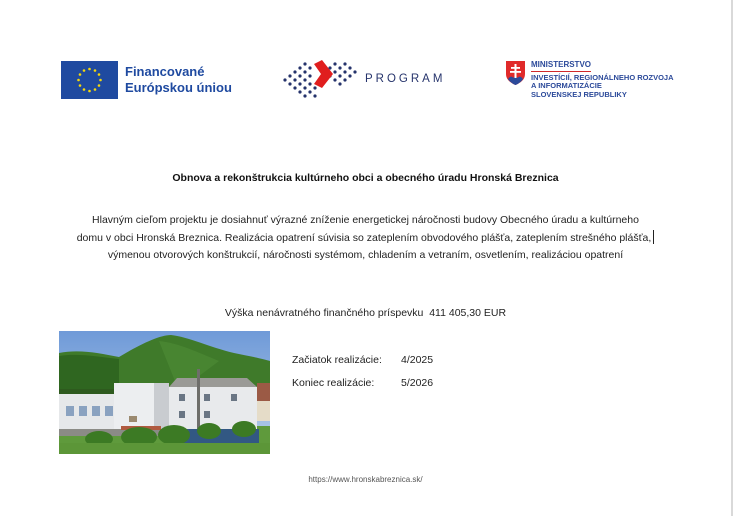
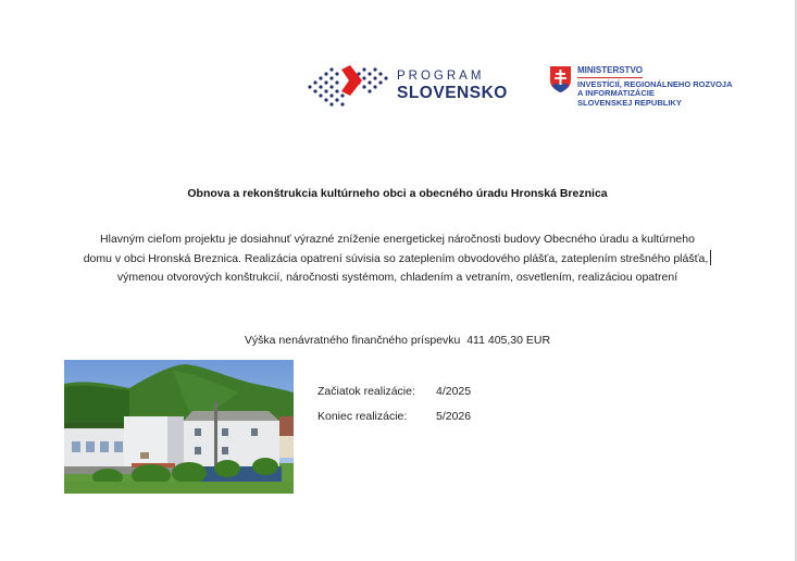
- Financované
- Európskou úniou
  PROGRAM
+ SLOVENSKO
  MINISTERSTVO
  INVESTÍCIÍ, REGIONÁLNEHO ROZVOJA
  A INFORMATIZÁCIE
  SLOVENSKEJ REPUBLIKY
  Obnova a rekonštrukcia kultúrneho obci a obecného úradu Hronská Breznica
  Hlavným cieľom projektu je dosiahnuť výrazné zníženie energetickej náročnosti budovy Obecného úradu a kultúrneho
  domu v obci Hronská Breznica. Realizácia opatrení súvisia so zateplením obvodového plášťa, zateplením strešného plášťa,
  výmenou otvorových konštrukcií, náročnosti systémom, chladením a vetraním, osvetlením, realizáciou opatrení
  Výška nenávratného finančného príspevku 411 405,30 EUR
  Začiatok realizácie:
  4/2025
  Koniec realizácie:
  5/2026
- https://www.hronskabreznica.sk/
